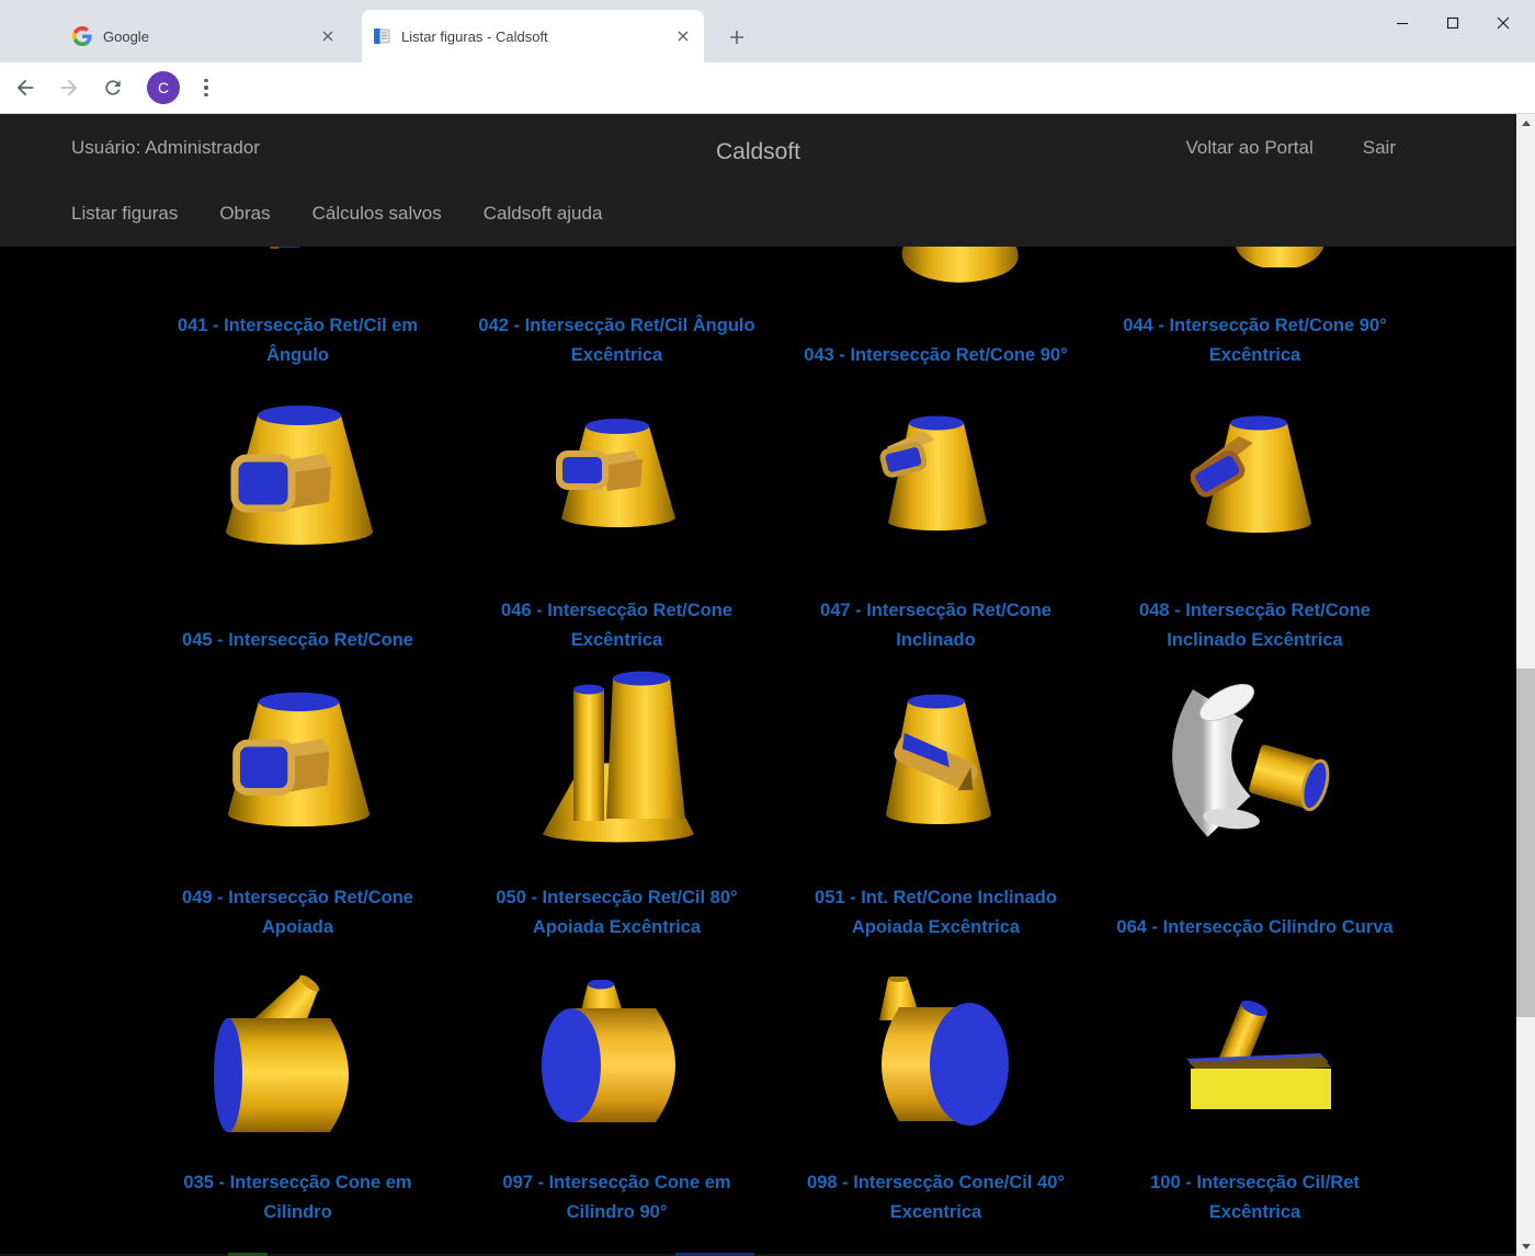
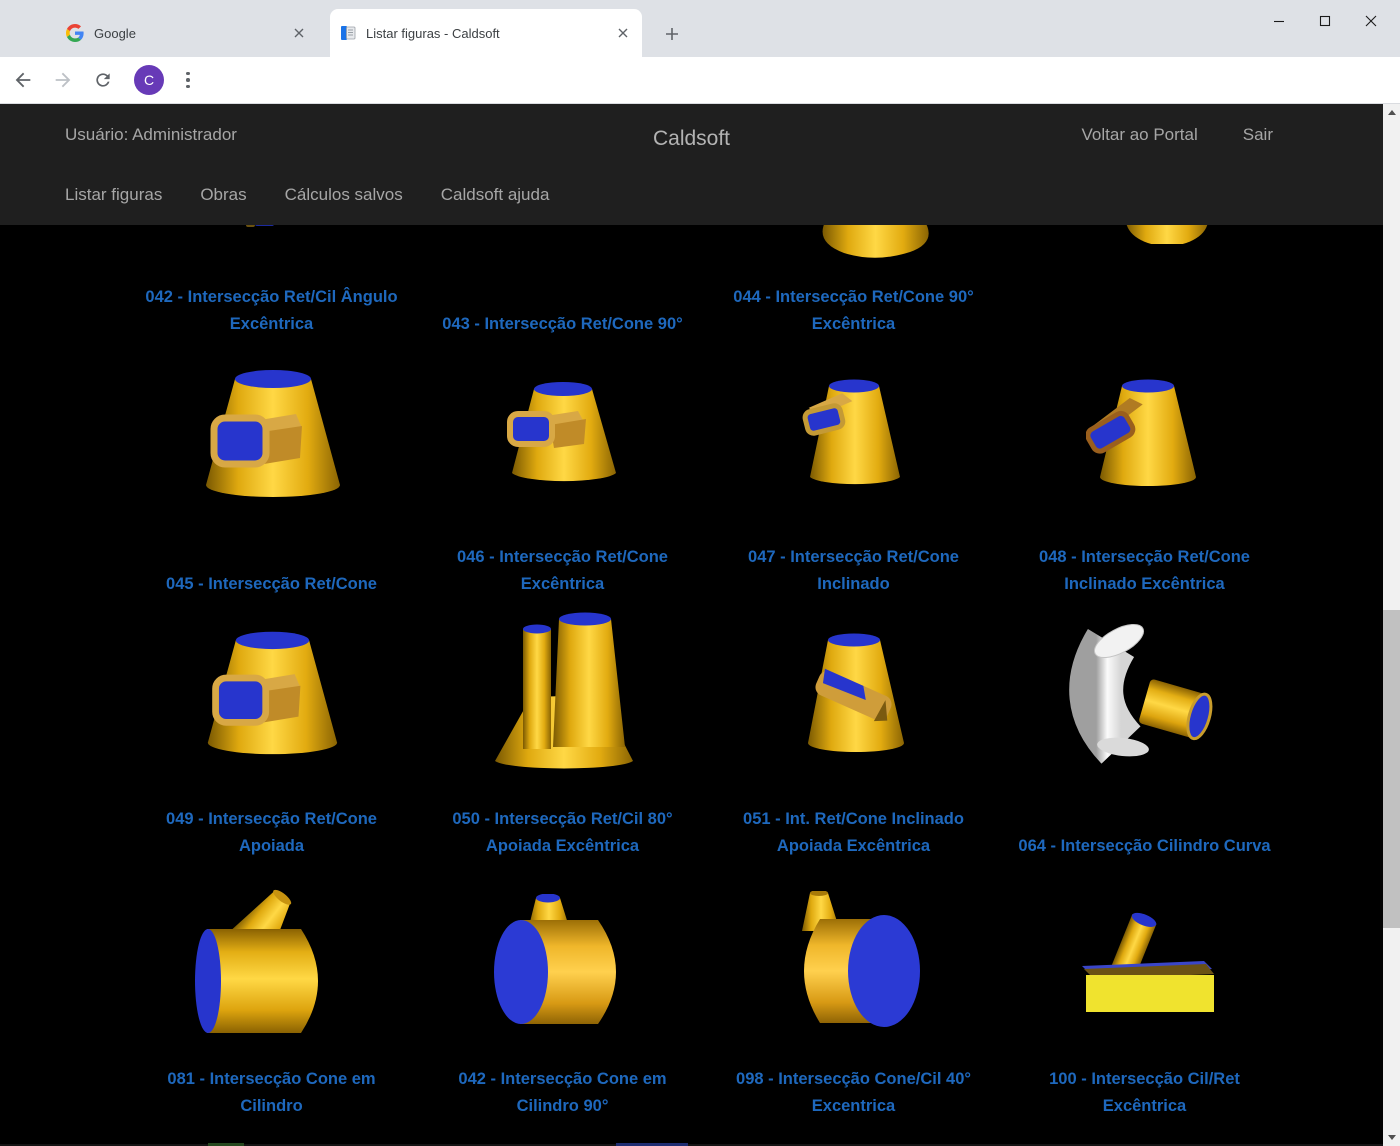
  Google
  Listar figuras - Caldsoft
  C
  Usuário: Administrador
  Caldsoft
  Voltar ao Portal
  Sair
  Listar figuras
  Obras
  Cálculos salvos
  Caldsoft ajuda
- 041 - Intersecção Ret/Cil em
- Ângulo
  042 - Intersecção Ret/Cil Ângulo
  Excêntrica
  043 - Intersecção Ret/Cone 90°
  044 - Intersecção Ret/Cone 90°
  Excêntrica
  045 - Intersecção Ret/Cone
  046 - Intersecção Ret/Cone
  Excêntrica
  047 - Intersecção Ret/Cone
  Inclinado
  048 - Intersecção Ret/Cone
  Inclinado Excêntrica
  049 - Intersecção Ret/Cone
  Apoiada
  050 - Intersecção Ret/Cil 80°
  Apoiada Excêntrica
  051 - Int. Ret/Cone Inclinado
  Apoiada Excêntrica
  064 - Intersecção Cilindro Curva
- 035 - Intersecção Cone em
+ 081 - Intersecção Cone em
  Cilindro
- 097 - Intersecção Cone em
+ 042 - Intersecção Cone em
  Cilindro 90°
  098 - Intersecção Cone/Cil 40°
  Excentrica
  100 - Intersecção Cil/Ret
  Excêntrica
